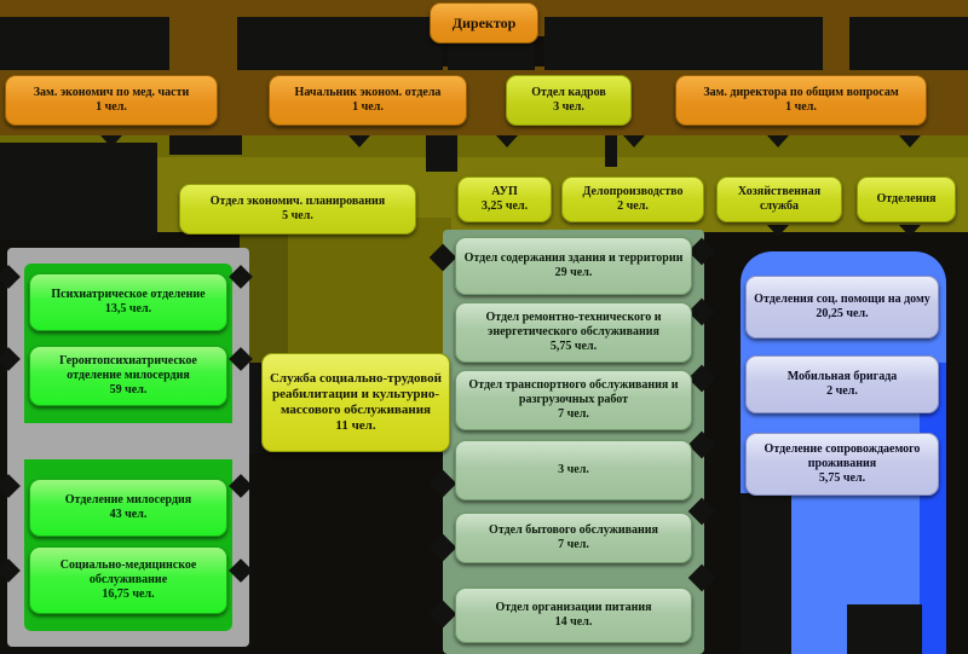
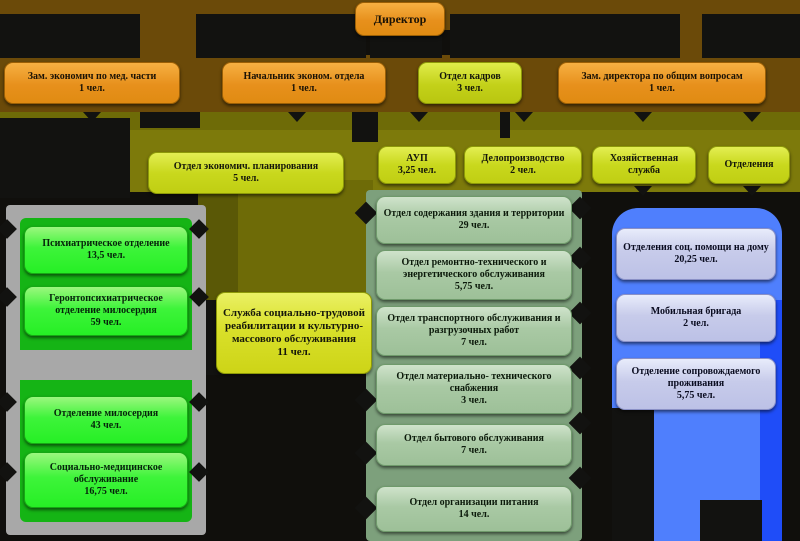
  Директор
  Зам. экономич по мед. части
  1 чел.
  Начальник эконом. отдела
  1 чел.
  Отдел кадров
  3 чел.
  Зам. директора по общим вопросам
  1 чел.
  Отдел экономич. планирования
  5 чел.
  АУП
  3,25 чел.
  Делопроизводство
  2 чел.
  Хозяйственная служба
  Отделения
  Психиатрическое отделение
  13,5 чел.
  Геронтопсихиатрическое отделение милосердия
  59 чел.
  Отделение милосердия
  43 чел.
  Социально-медицинское обслуживание
  16,75 чел.
  Служба социально-трудовой реабилитации и культурно-массового обслуживания
  11 чел.
  Отдел содержания здания и территории
  29 чел.
  Отдел ремонтно-технического и энергетического обслуживания
  5,75 чел.
  Отдел транспортного обслуживания и разгрузочных работ
  7 чел.
+ Отдел материально- технического снабжения
  3 чел.
  Отдел бытового обслуживания
  7 чел.
  Отдел организации питания
  14 чел.
  Отделения соц. помощи на дому
  20,25 чел.
  Мобильная бригада
  2 чел.
  Отделение сопровождаемого проживания
  5,75 чел.
